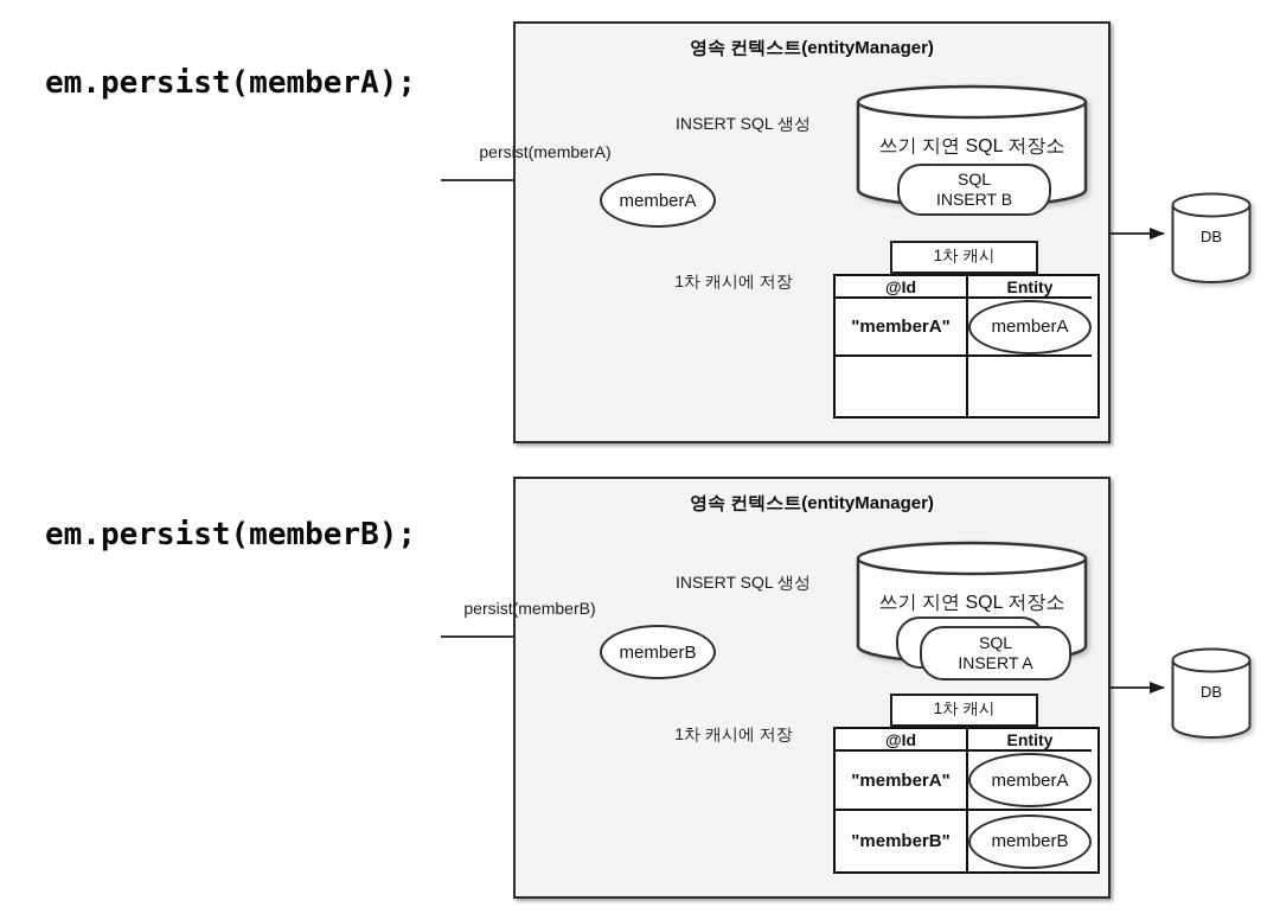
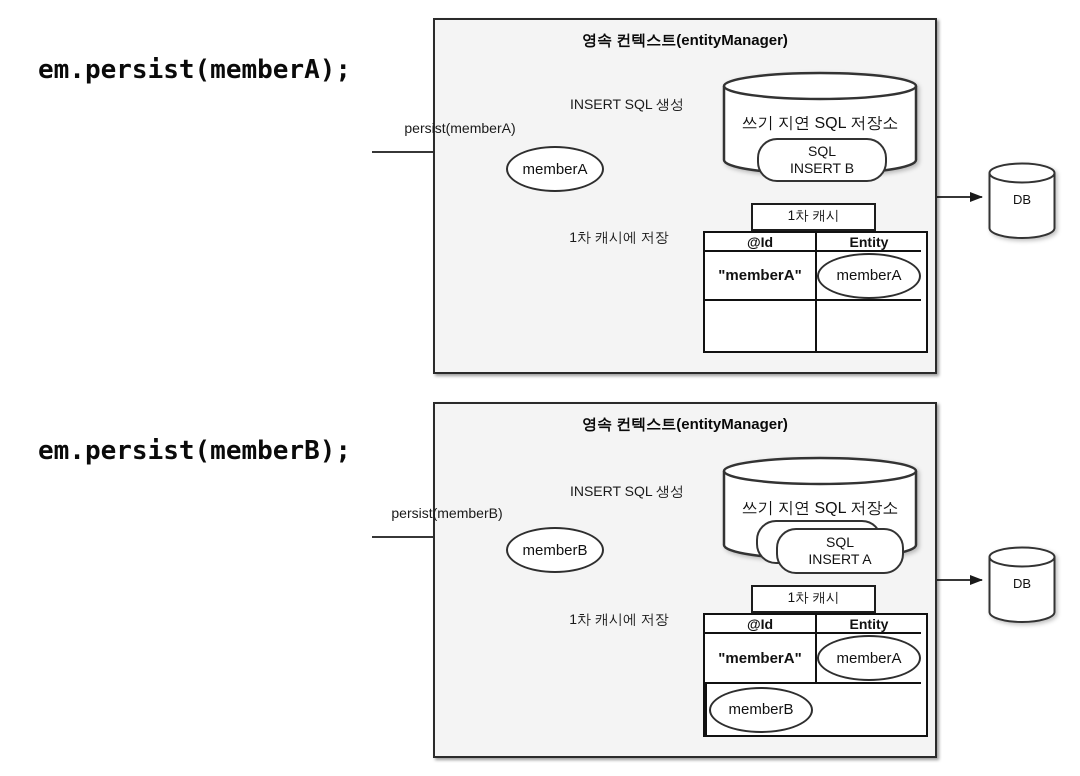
  em.persist(memberA);
  영속 컨텍스트(entityManager)
  persist(memberA)
  memberA
  INSERT SQL 생성
  쓰기 지연 SQL 저장소
  SQL
  INSERT B
  1차 캐시에 저장
  1차 캐시
  @Id
  Entity
  "memberA"
  memberA
  DB
  em.persist(memberB);
  영속 컨텍스트(entityManager)
  persist(memberB)
  memberB
  INSERT SQL 생성
  쓰기 지연 SQL 저장소
  SQL
  INSERT A
  1차 캐시에 저장
  1차 캐시
  @Id
  Entity
  "memberA"
  memberA
- "memberB"
  memberB
  DB
